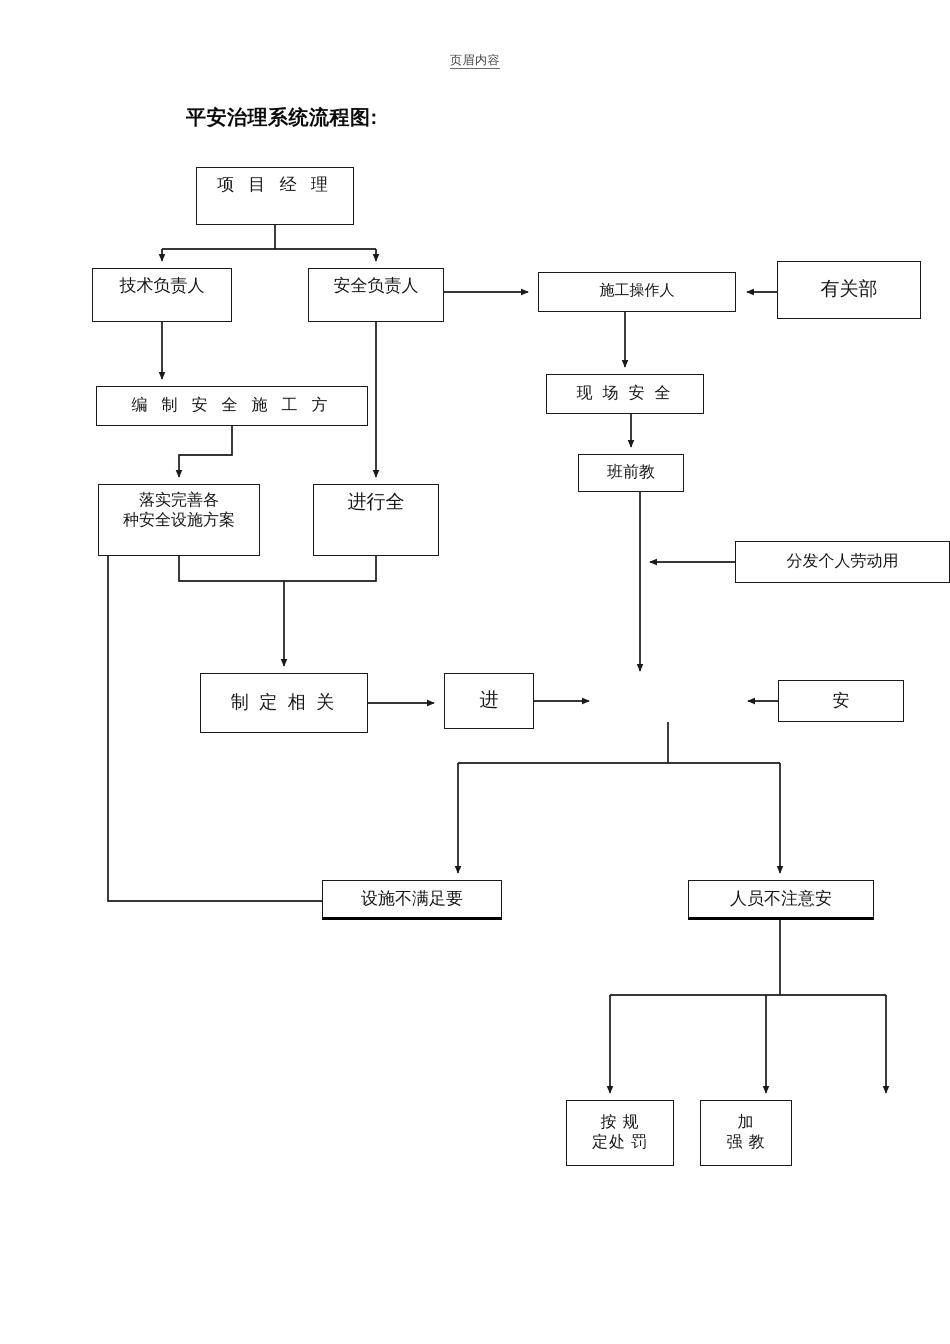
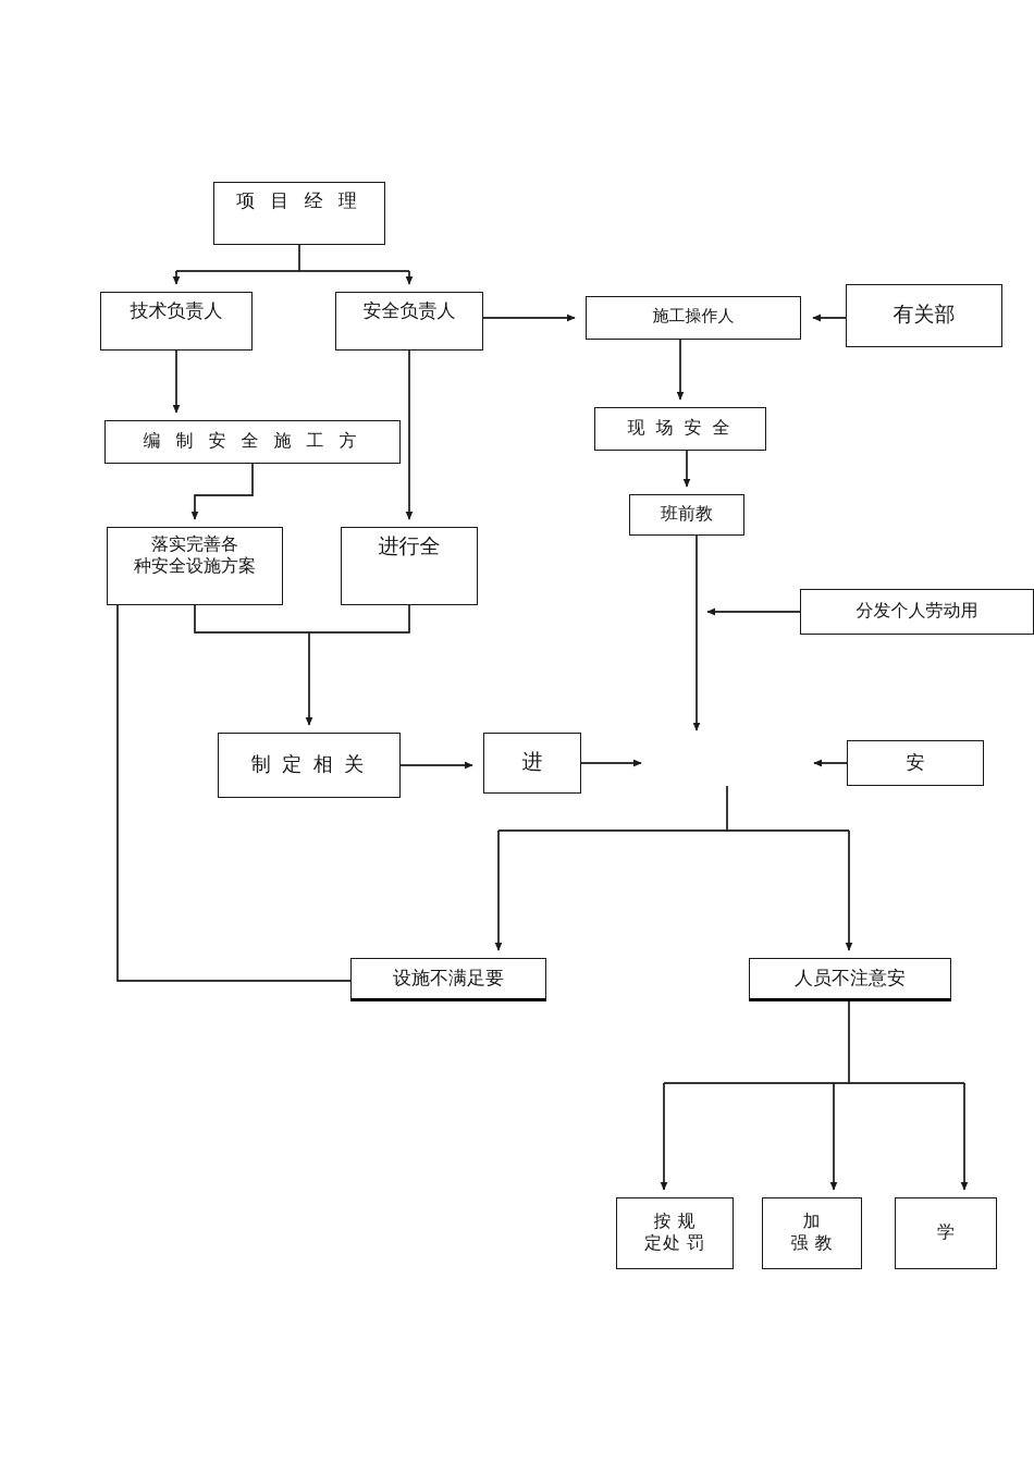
- 页眉内容
- 平安治理系统流程图:
  项 目 经 理
  技术负责人
  安全负责人
  施工操作人
  有关部
  编 制 安 全 施 工 方
  现 场 安 全
  班前教
  落实完善各
  种安全设施方案
  进行全
  分发个人劳动用
  制 定 相 关
  进
  安
  设施不满足要
  人员不注意安
  按 规
  定处 罚
  加
  强 教
+ 学
